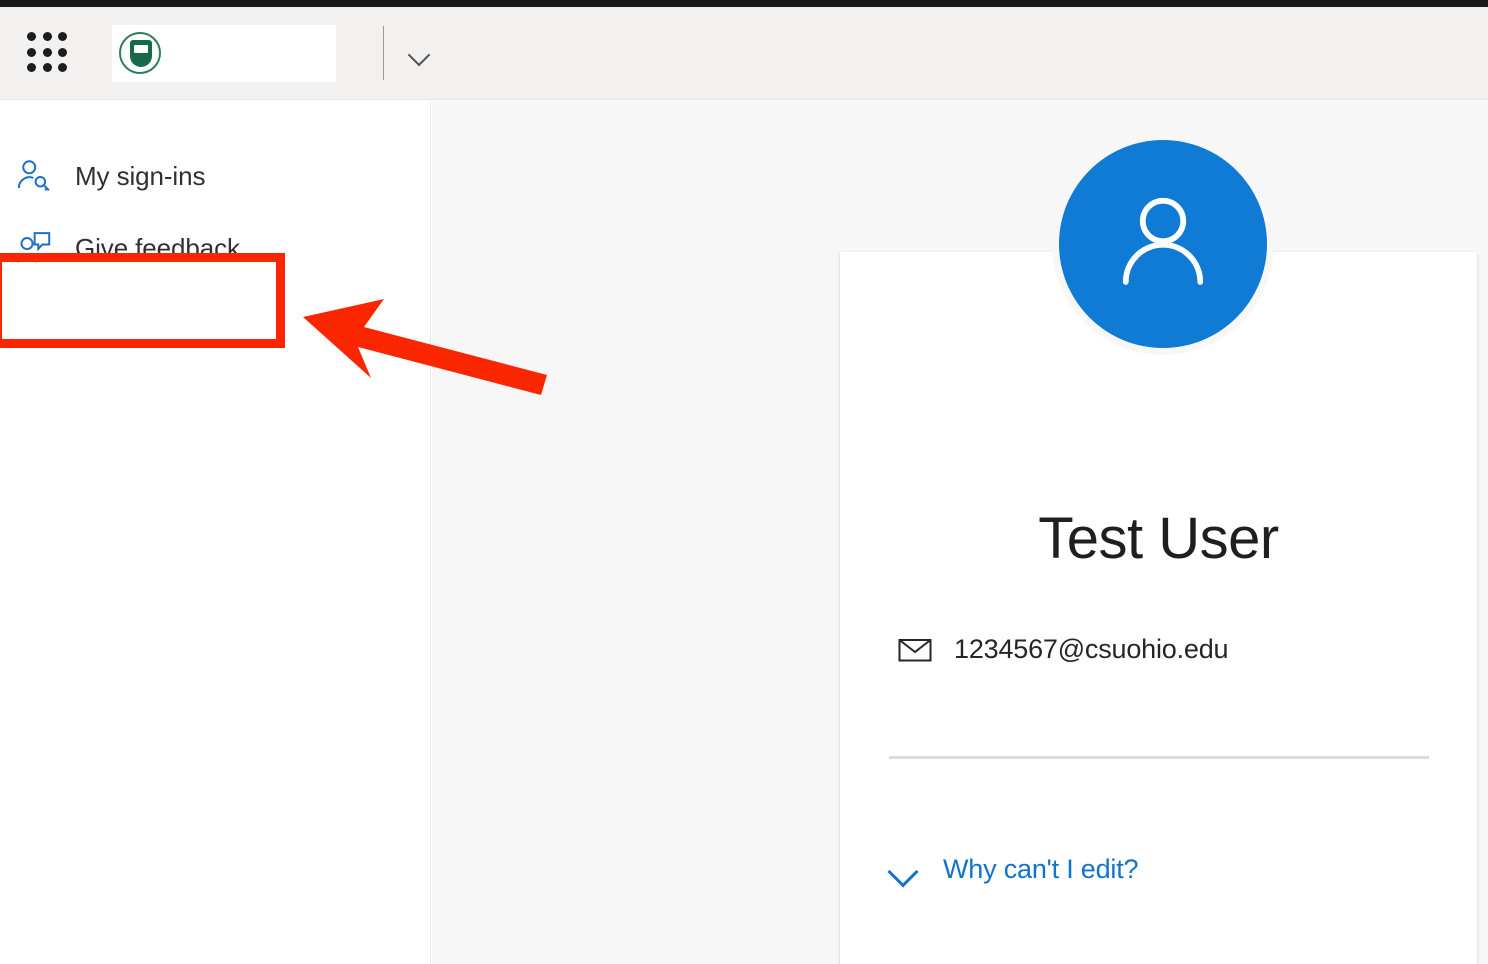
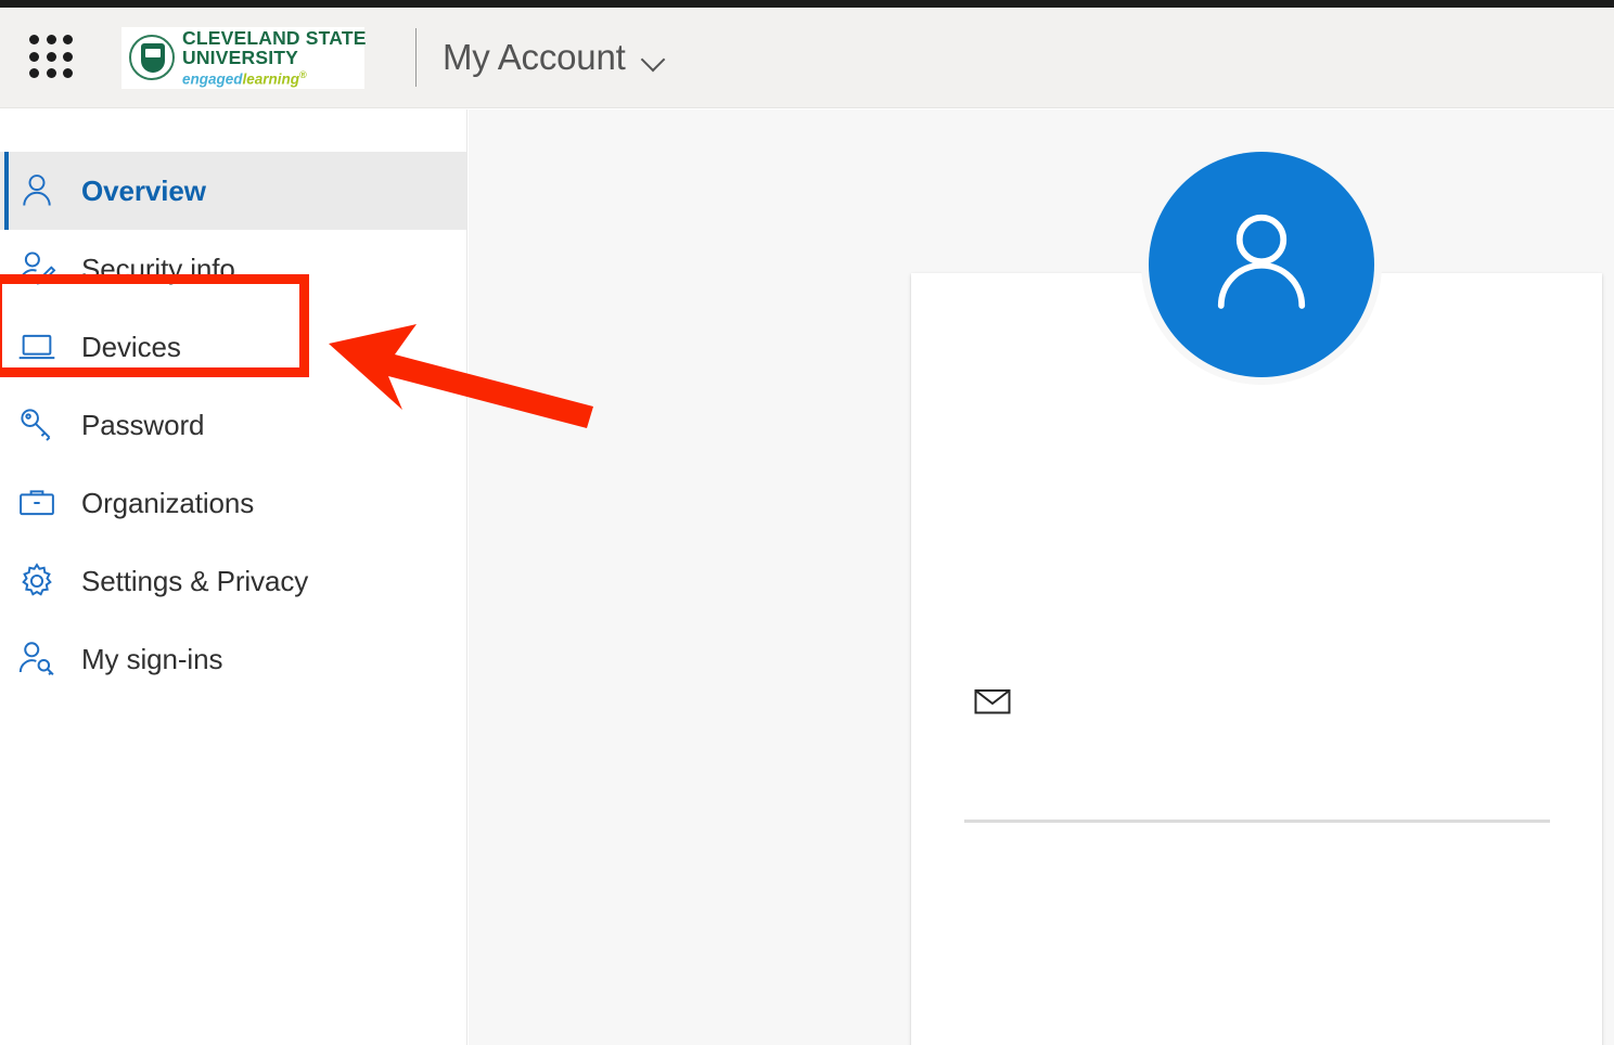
+ CLEVELAND STATE
+ UNIVERSITY
+ engagedlearning®
+ My Account
+ Overview
+ Security info
+ Devices
+ Password
+ Organizations
+ Settings & Privacy
  My sign-ins
- Give feedback
- Test User
- 1234567@csuohio.edu
- Why can't I edit?
